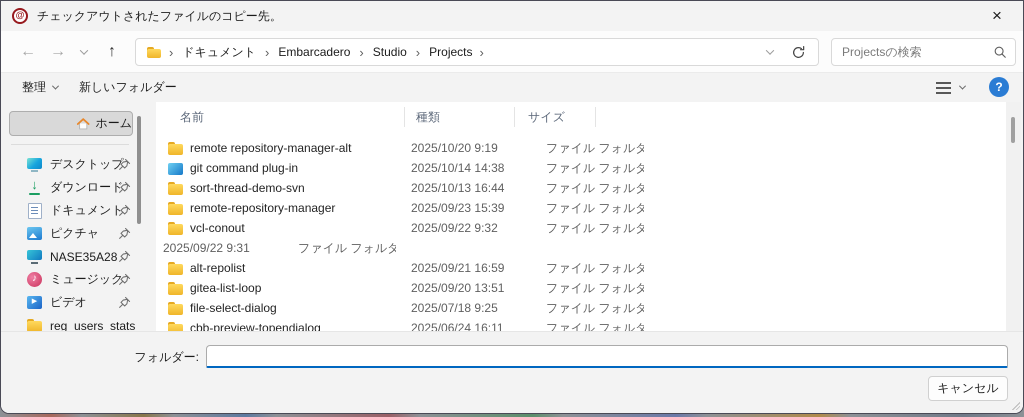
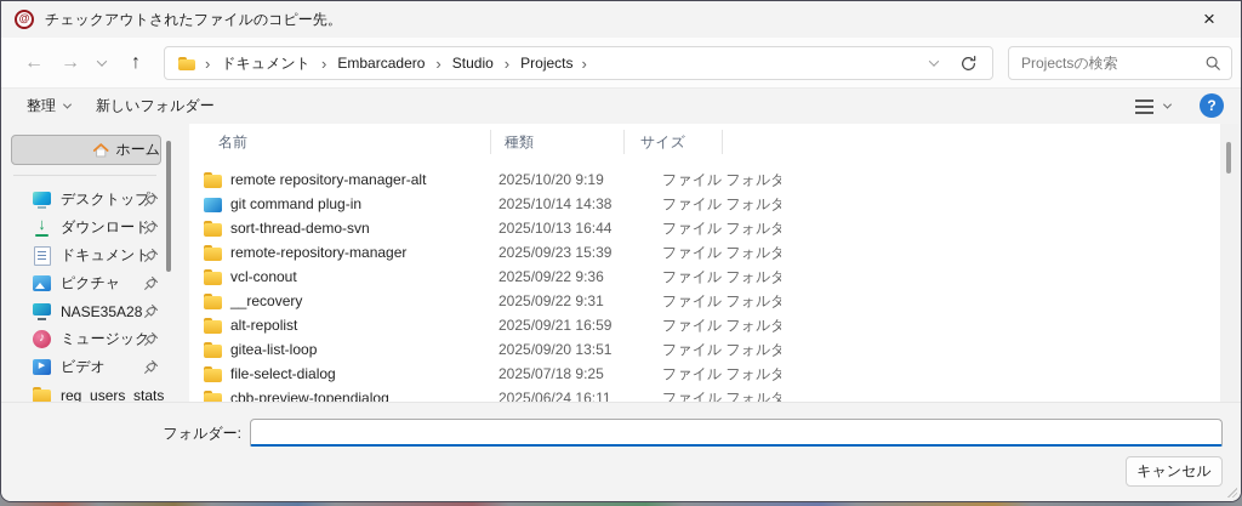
  @
  チェックアウトされたファイルのコピー先。
  ×
  ←
  →
  ↑
  ›
  ドキュメント
  ›
  Embarcadero
  ›
  Studio
  ›
  Projects
  ›
  Projectsの検索
  整理
  新しいフォルダー
  ?
  ホーム
  デスクトップ
  ダウンロード
  ドキュメント
  ピクチャ
  NASE35A28
  ミュージック
  ビデオ
  reg_users_stats
  名前
  種類
  サイズ
  remote repository-manager-alt
  2025/10/20 9:19
  ファイル フォルダ
  git command plug-in
  2025/10/14 14:38
  ファイル フォルダ
  sort-thread-demo-svn
  2025/10/13 16:44
  ファイル フォルダ
  remote-repository-manager
  2025/09/23 15:39
  ファイル フォルダ
  vcl-conout
- 2025/09/22 9:32
+ 2025/09/22 9:36
  ファイル フォルダ
+ __recovery
  2025/09/22 9:31
  ファイル フォルダ
  alt-repolist
  2025/09/21 16:59
  ファイル フォルダ
  gitea-list-loop
  2025/09/20 13:51
  ファイル フォルダ
  file-select-dialog
  2025/07/18 9:25
  ファイル フォルダ
  cbb-preview-topendialog
  2025/06/24 16:11
  ファイル フォルダ
  フォルダー:
  キャンセル
